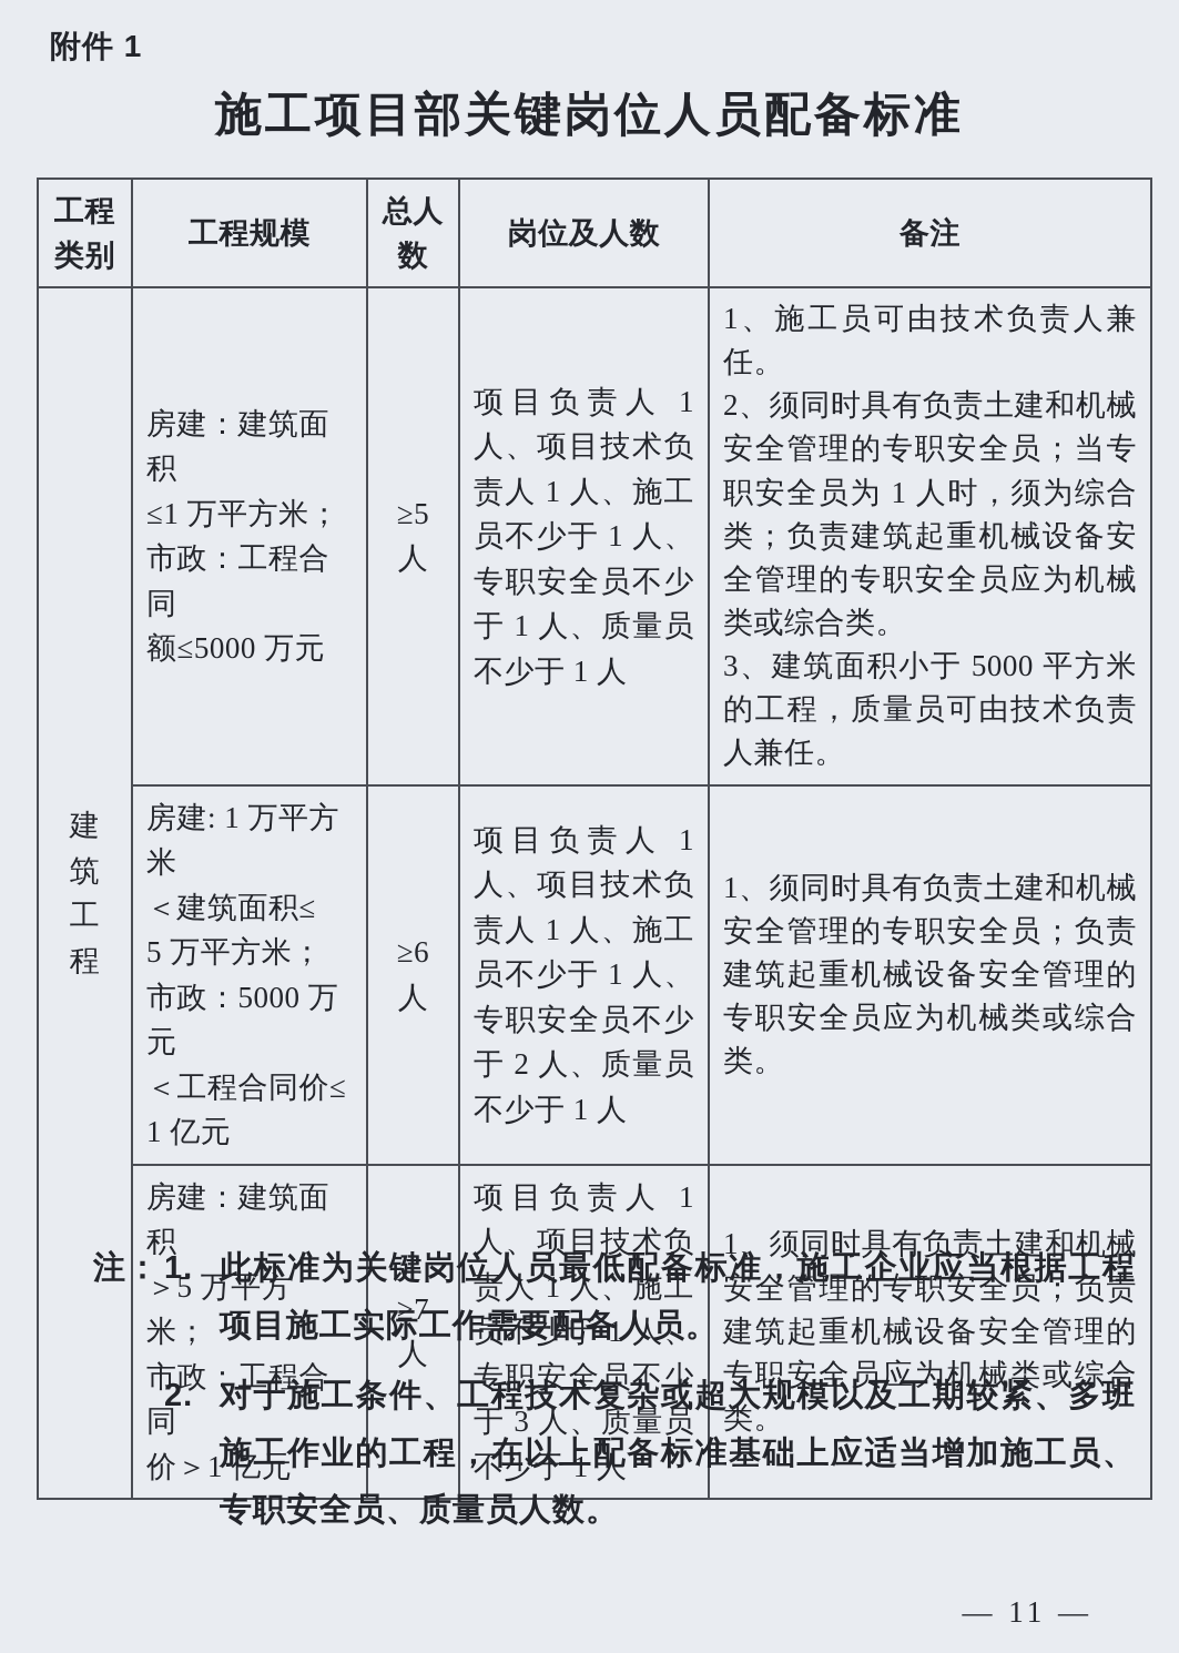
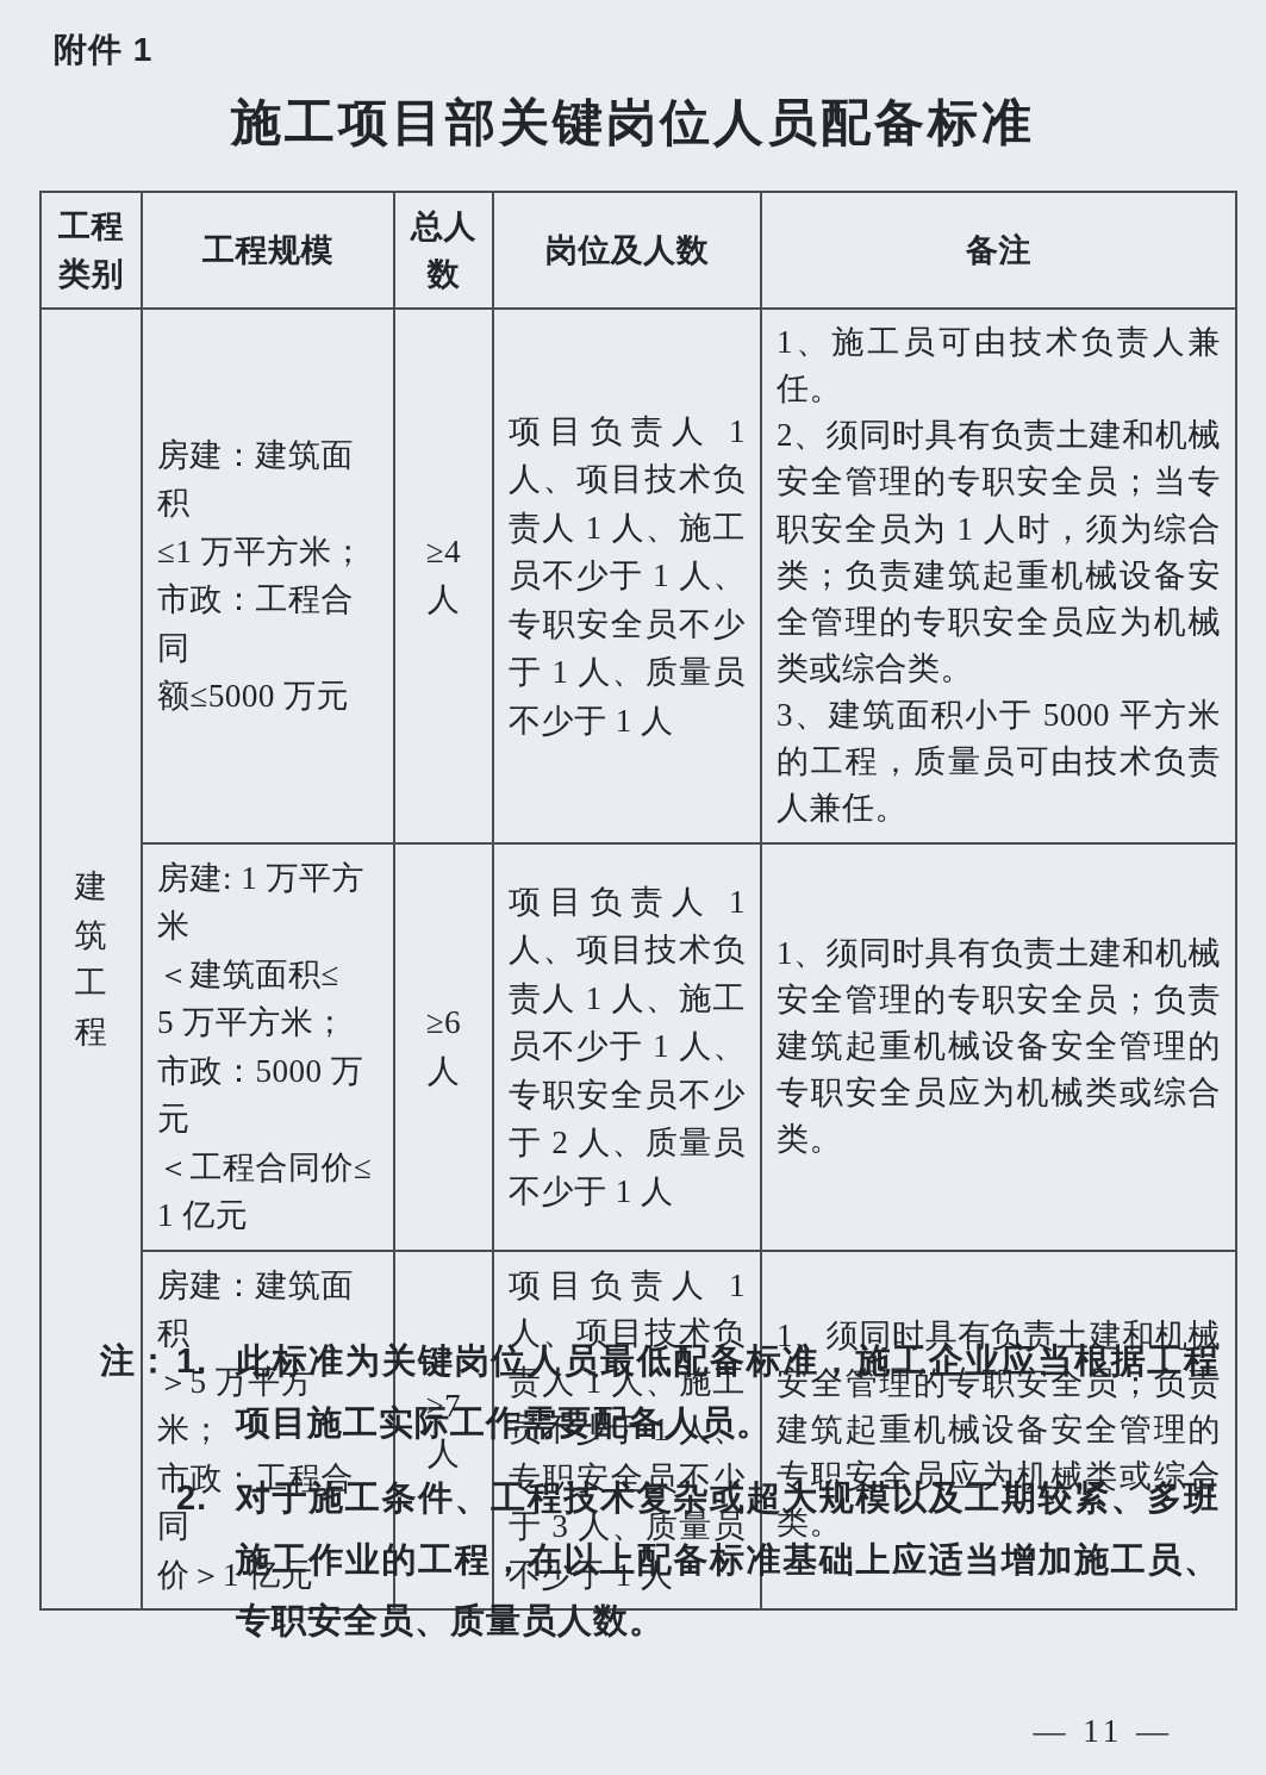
  附件 1
  施工项目部关键岗位人员配备标准
  工程 类别	工程规模	总人 数	岗位及人数	备注
- 建 筑 工 程	房建：建筑面积 ≤1 万平方米； 市政：工程合同 额≤5000 万元	≥5 人	项目负责人 1 人、项目技术负责人 1 人、施工员不少于 1 人、专职安全员不少于 1 人、质量员不少于 1 人	1、施工员可由技术负责人兼任。 2、须同时具有负责土建和机械安全管理的专职安全员；当专职安全员为 1 人时，须为综合类；负责建筑起重机械设备安全管理的专职安全员应为机械类或综合类。 3、建筑面积小于 5000 平方米的工程，质量员可由技术负责人兼任。
+ 建 筑 工 程	房建：建筑面积 ≤1 万平方米； 市政：工程合同 额≤5000 万元	≥4 人	项目负责人 1 人、项目技术负责人 1 人、施工员不少于 1 人、专职安全员不少于 1 人、质量员不少于 1 人	1、施工员可由技术负责人兼任。 2、须同时具有负责土建和机械安全管理的专职安全员；当专职安全员为 1 人时，须为综合类；负责建筑起重机械设备安全管理的专职安全员应为机械类或综合类。 3、建筑面积小于 5000 平方米的工程，质量员可由技术负责人兼任。
  房建: 1 万平方米 ＜建筑面积≤ 5 万平方米； 市政：5000 万元 ＜工程合同价≤ 1 亿元	≥6 人	项目负责人 1 人、项目技术负责人 1 人、施工员不少于 1 人、专职安全员不少于 2 人、质量员不少于 1 人	1、须同时具有负责土建和机械安全管理的专职安全员；负责建筑起重机械设备安全管理的专职安全员应为机械类或综合类。
  房建：建筑面积 ＞5 万平方米； 市政：工程合同 价＞1 亿元	≥7 人	项目负责人 1 人、项目技术负责人 1 人、施工员不少于 1 人、专职安全员不少于 3 人、质量员不少于 1 人	1、须同时具有负责土建和机械安全管理的专职安全员；负责建筑起重机械设备安全管理的专职安全员应为机械类或综合类。
  注：
  1.
  此标准为关键岗位人员最低配备标准，施工企业应当根据工程项目施工实际工作需要配备人员。
  2.
  对于施工条件、工程技术复杂或超大规模以及工期较紧、多班施工作业的工程，在以上配备标准基础上应适当增加施工员、专职安全员、质量员人数。
  — 11 —
